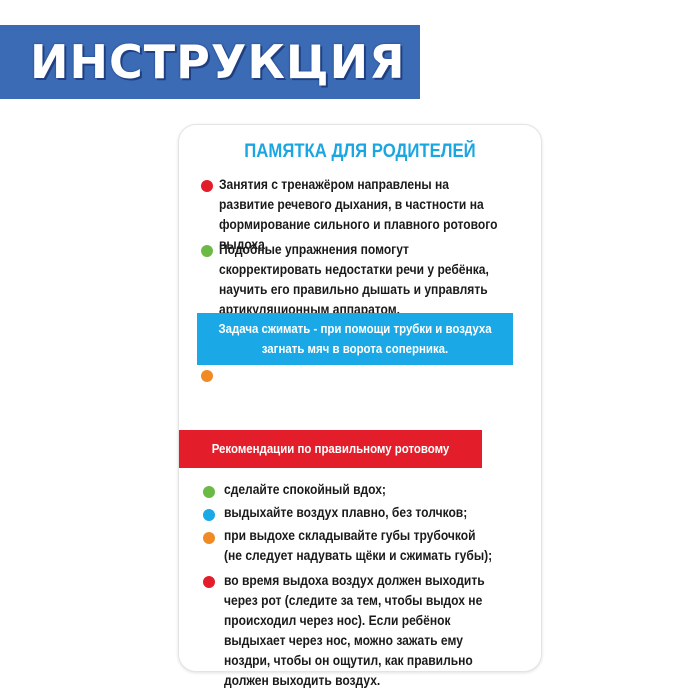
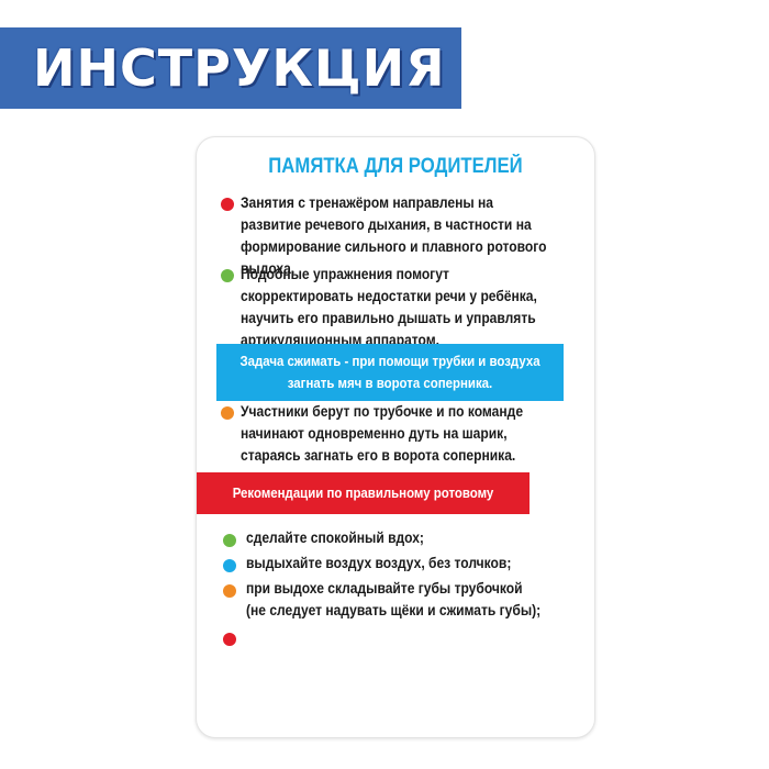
  ИНСТРУКЦИЯ
  ПАМЯТКА ДЛЯ РОДИТЕЛЕЙ
  Занятия с тренажёром направлены на развитие речевого дыхания, в частности на формирование сильного и плавного ротового выдоха.
  Подобные упражнения помогут скорректировать недостатки речи у ребёнка, научить его правильно дышать и управлять артикуляционным аппаратом.
  Задача сжимать - при помощи трубки и воздуха
  загнать мяч в ворота соперника.
+ Участники берут по трубочке и по команде начинают одновременно дуть на шарик, стараясь загнать его в ворота соперника.
  Рекомендации по правильному ротовому выдоху:
  сделайте спокойный вдох;
- выдыхайте воздух плавно, без толчков;
+ выдыхайте воздух воздух, без толчков;
  при выдохе складывайте губы трубочкой (не следует надувать щёки и сжимать губы);
- во время выдоха воздух должен выходить через рот (следите за тем, чтобы выдох не происходил через нос). Если ребёнок выдыхает через нос, можно зажать ему ноздри, чтобы он ощутил, как правильно должен выходить воздух.
